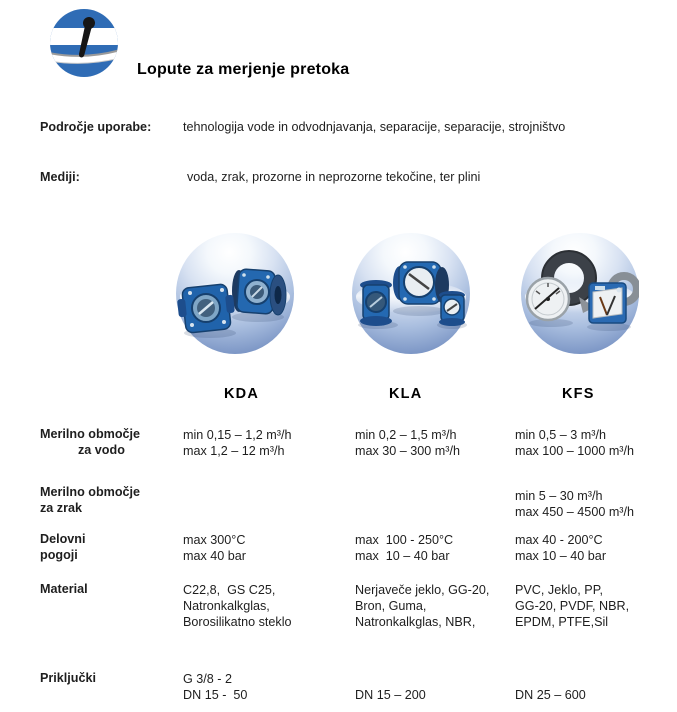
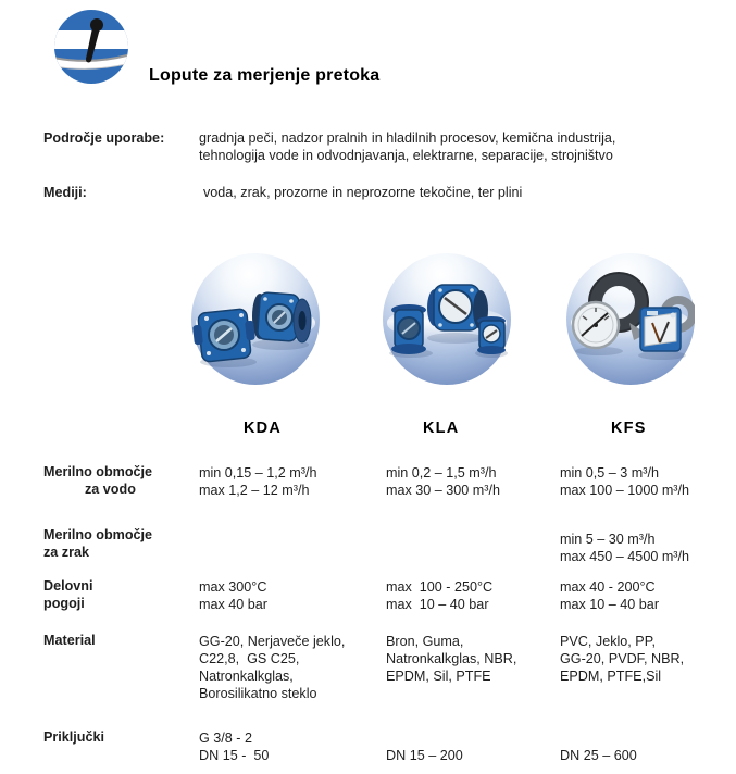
  Lopute za merjenje pretoka
  Področje uporabe:
+ gradnja peči, nadzor pralnih in hladilnih procesov, kemična industrija,
- tehnologija vode in odvodnjavanja, separacije, separacije, strojništvo
+ tehnologija vode in odvodnjavanja, elektrarne, separacije, strojništvo
  Mediji:
  voda, zrak, prozorne in neprozorne tekočine, ter plini
  KDA
  KLA
  KFS
  Merilno območje
  za vodo
  min 0,15 – 1,2 m³/h
  max 1,2 – 12 m³/h
  min 0,2 – 1,5 m³/h
  max 30 – 300 m³/h
  min 0,5 – 3 m³/h
  max 100 – 1000 m³/h
  Merilno območje
  za zrak
  min 5 – 30 m³/h
  max 450 – 4500 m³/h
  Delovni
  pogoji
  max 300°C
  max 40 bar
  max 100 - 250°C
  max 10 – 40 bar
  max 40 - 200°C
  max 10 – 40 bar
  Material
+ GG-20, Nerjaveče jeklo,
  C22,8, GS C25,
  Natronkalkglas,
  Borosilikatno steklo
- Nerjaveče jeklo, GG-20,
  Bron, Guma,
  Natronkalkglas, NBR,
+ EPDM, Sil, PTFE
  PVC, Jeklo, PP,
  GG-20, PVDF, NBR,
  EPDM, PTFE,Sil
  Priključki
  G 3/8 - 2
  DN 15 - 50
  DN 15 – 200
  DN 25 – 600
